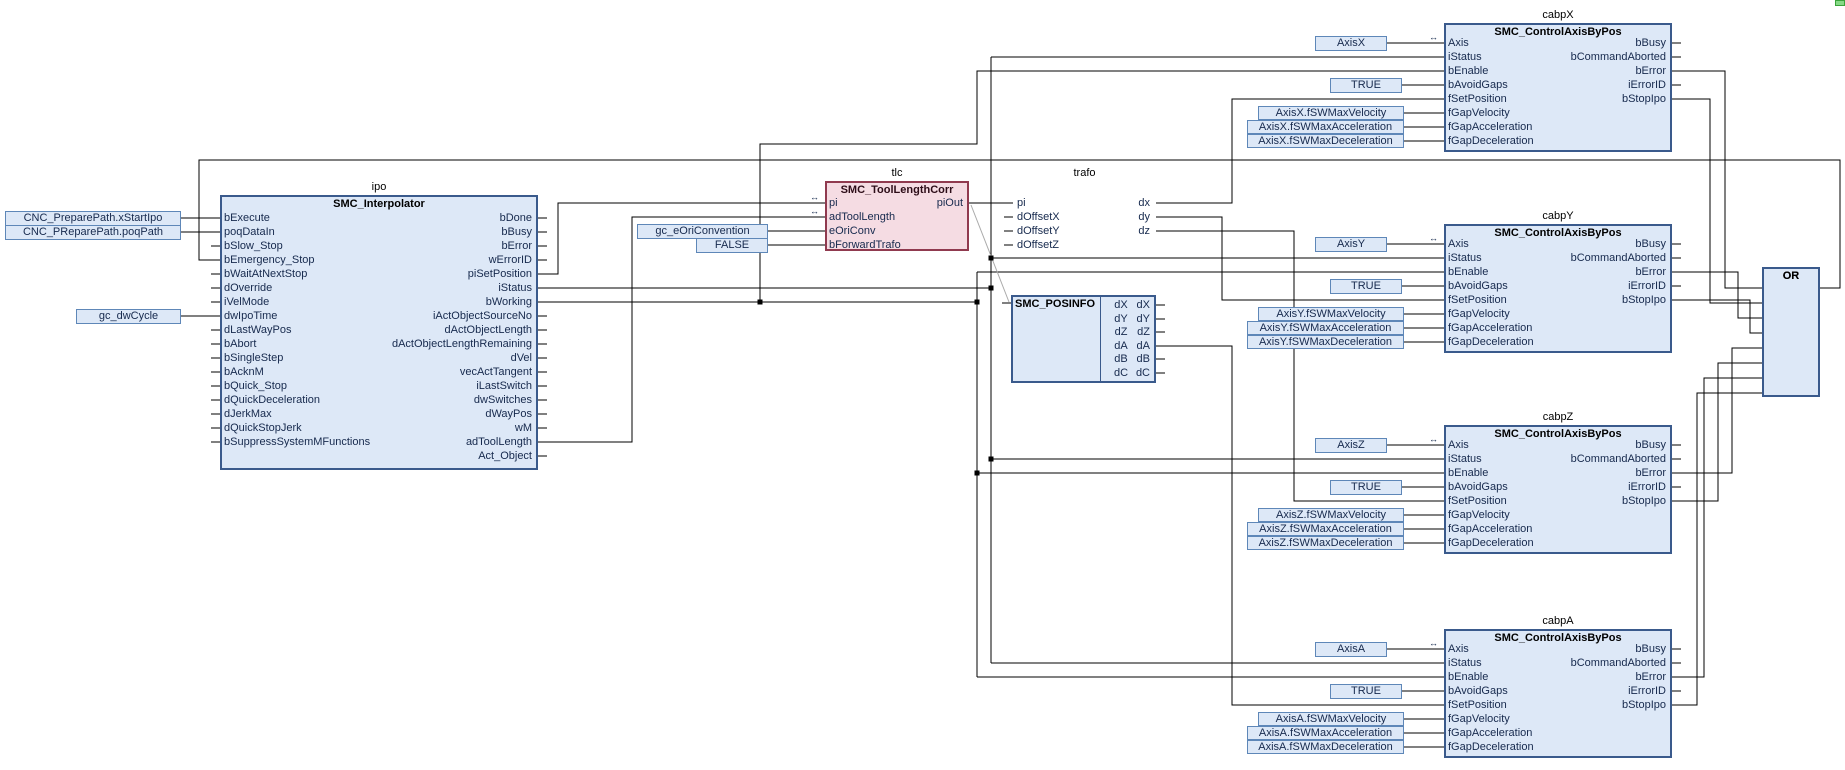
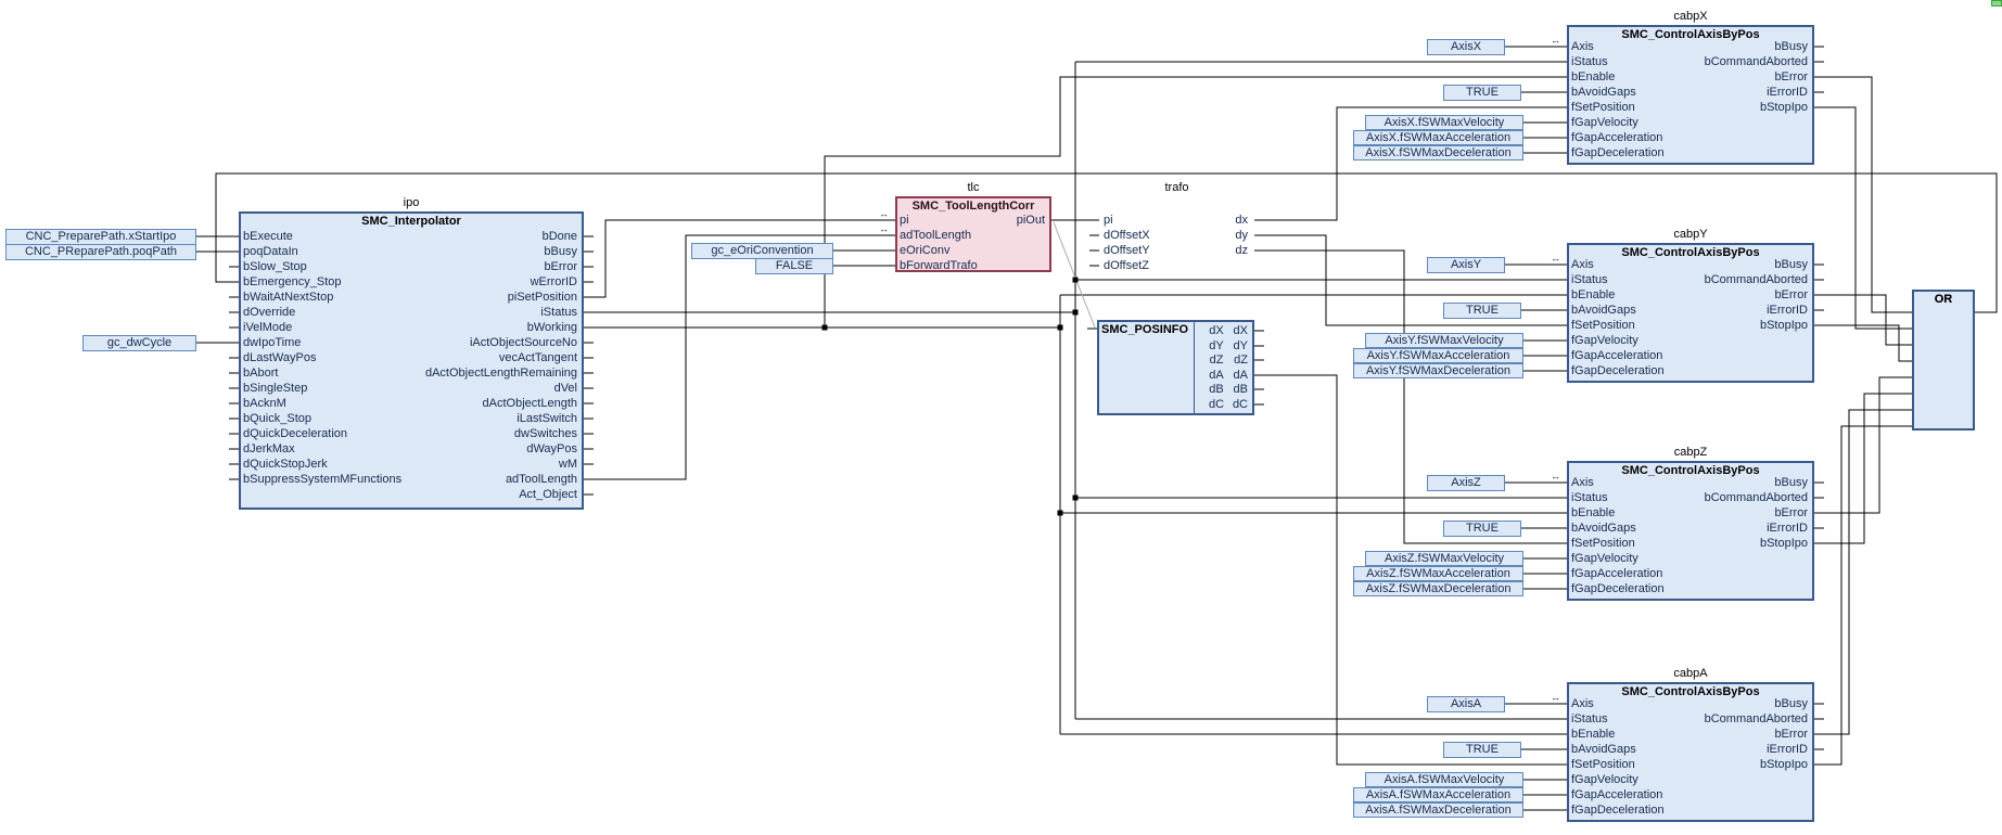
  SMC_Interpolator
  ipo
  bExecute
  poqDataIn
  bSlow_Stop
  bEmergency_Stop
  bWaitAtNextStop
  dOverride
  iVelMode
  dwIpoTime
  dLastWayPos
  bAbort
  bSingleStep
  bAcknM
  bQuick_Stop
  dQuickDeceleration
  dJerkMax
  dQuickStopJerk
  bSuppressSystemMFunctions
  bDone
  bBusy
  bError
  wErrorID
  piSetPosition
  iStatus
  bWorking
  iActObjectSourceNo
- dActObjectLength
+ vecActTangent
  dActObjectLengthRemaining
  dVel
- vecActTangent
+ dActObjectLength
  iLastSwitch
  dwSwitches
  dWayPos
  wM
  adToolLength
  Act_Object
  SMC_ToolLengthCorr
  tlc
  pi
  ↔
  adToolLength
  ↔
  eOriConv
  bForwardTrafo
  piOut
  trafo
  pi
  dOffsetX
  dOffsetY
  dOffsetZ
  dx
  dy
  dz
  SMC_POSINFO
  dX
  dY
  dZ
  dA
  dB
  dC
  dX
  dY
  dZ
  dA
  dB
  dC
  SMC_ControlAxisByPos
  cabpX
  Axis
  ↔
  iStatus
  bEnable
  bAvoidGaps
  fSetPosition
  fGapVelocity
  fGapAcceleration
  fGapDeceleration
  bBusy
  bCommandAborted
  bError
  iErrorID
  bStopIpo
  SMC_ControlAxisByPos
  cabpY
  Axis
  ↔
  iStatus
  bEnable
  bAvoidGaps
  fSetPosition
  fGapVelocity
  fGapAcceleration
  fGapDeceleration
  bBusy
  bCommandAborted
  bError
  iErrorID
  bStopIpo
  SMC_ControlAxisByPos
  cabpZ
  Axis
  ↔
  iStatus
  bEnable
  bAvoidGaps
  fSetPosition
  fGapVelocity
  fGapAcceleration
  fGapDeceleration
  bBusy
  bCommandAborted
  bError
  iErrorID
  bStopIpo
  SMC_ControlAxisByPos
  cabpA
  Axis
  ↔
  iStatus
  bEnable
  bAvoidGaps
  fSetPosition
  fGapVelocity
  fGapAcceleration
  fGapDeceleration
  bBusy
  bCommandAborted
  bError
  iErrorID
  bStopIpo
  OR
  CNC_PreparePath.xStartIpo
  CNC_PReparePath.poqPath
  gc_dwCycle
  gc_eOriConvention
  FALSE
  AxisX
  TRUE
  AxisX.fSWMaxVelocity
  AxisX.fSWMaxAcceleration
  AxisX.fSWMaxDeceleration
  AxisY
  TRUE
  AxisY.fSWMaxVelocity
  AxisY.fSWMaxAcceleration
  AxisY.fSWMaxDeceleration
  AxisZ
  TRUE
  AxisZ.fSWMaxVelocity
  AxisZ.fSWMaxAcceleration
  AxisZ.fSWMaxDeceleration
  AxisA
  TRUE
  AxisA.fSWMaxVelocity
  AxisA.fSWMaxAcceleration
  AxisA.fSWMaxDeceleration
